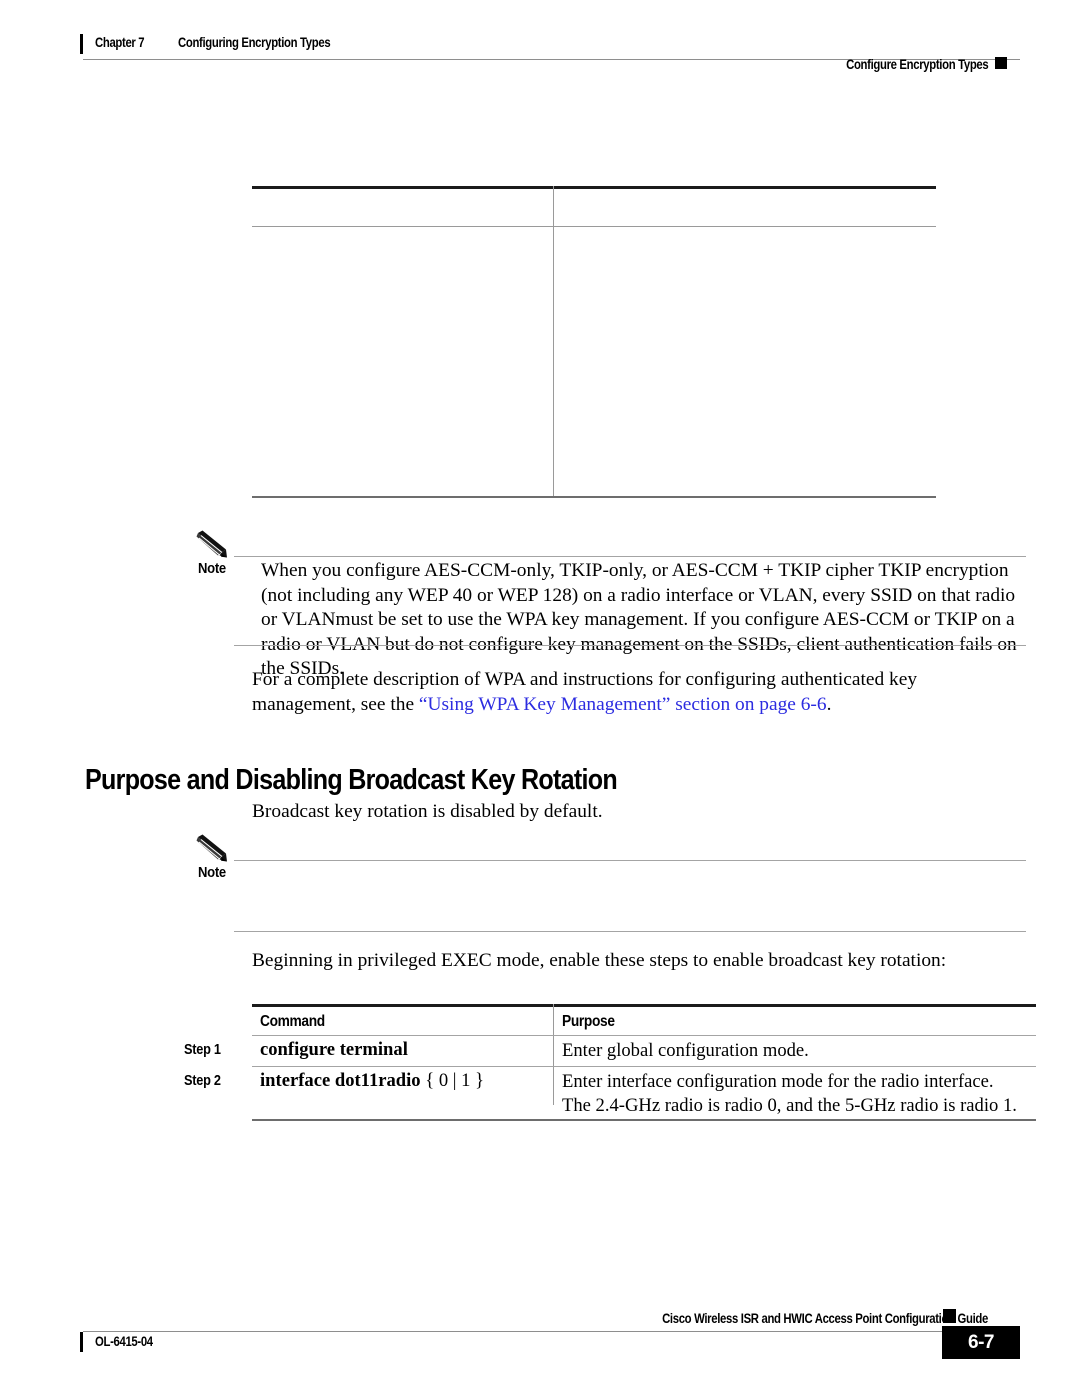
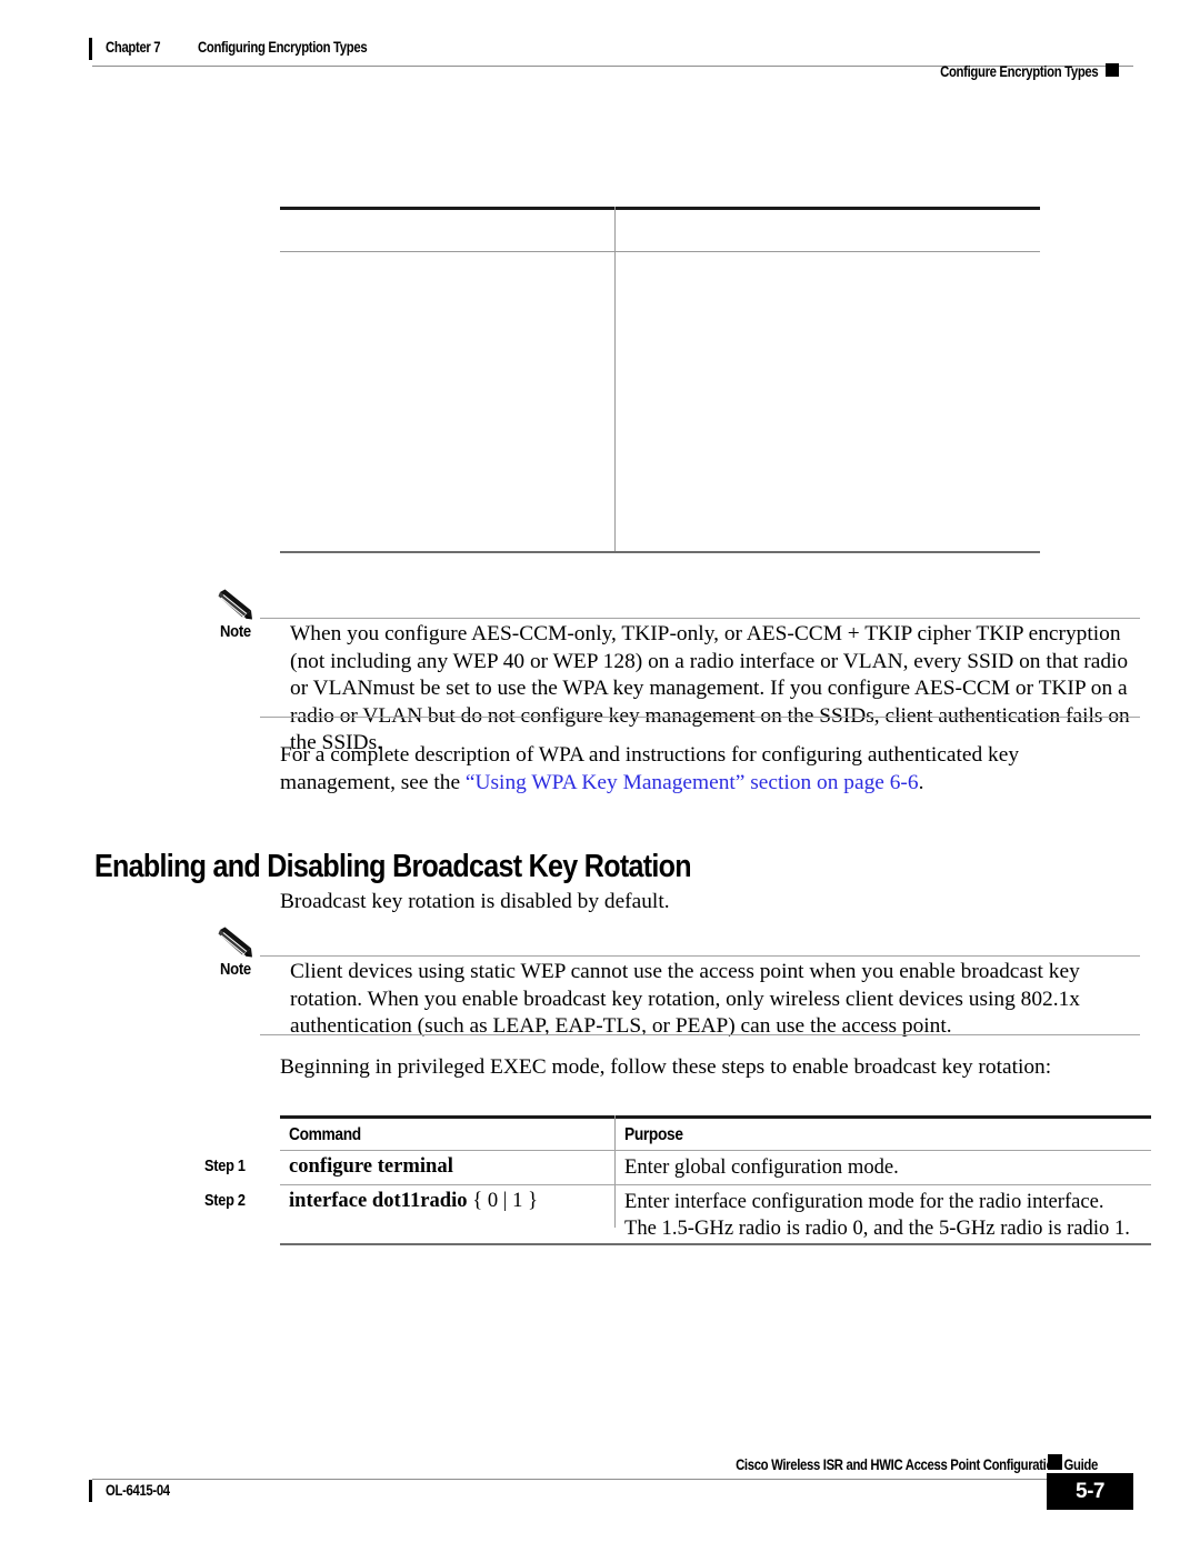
  Chapter 7
  Configuring Encryption Types
  Configure Encryption Types
  Note
  When you configure AES-CCM-only, TKIP-only, or AES-CCM + TKIP cipher TKIP encryption (not including any WEP 40 or WEP 128) on a radio interface or VLAN, every SSID on that radio or VLANmust be set to use the WPA key management. If you configure AES-CCM or TKIP on a the SSIDs.
  For a complete description of WPA and instructions for configuring authenticated key management, see the “Using WPA Key Management” section on page 6-6.
- Purpose and Disabling Broadcast Key Rotation
+ Enabling and Disabling Broadcast Key Rotation
  Broadcast key rotation is disabled by default.
  Note
+ Client devices using static WEP cannot use the access point when you enable broadcast key rotation. When you enable broadcast key rotation, only wireless client devices using 802.1x authentication (such as LEAP, EAP-TLS, or PEAP) can use the access point.
- Beginning in privileged EXEC mode, enable these steps to enable broadcast key rotation:
+ Beginning in privileged EXEC mode, follow these steps to enable broadcast key rotation:
  Command
  Purpose
  Step 1
  configure terminal
  Enter global configuration mode.
  Step 2
  interface dot11radio { 0 | 1 }
- Enter interface configuration mode for the radio interface. The 2.4-GHz radio is radio 0, and the 5-GHz radio is radio 1.
+ Enter interface configuration mode for the radio interface. The 1.5-GHz radio is radio 0, and the 5-GHz radio is radio 1.
  Cisco Wireless ISR and HWIC Access Point Configurati Guide
  OL-6415-04
- 6-7
+ 5-7
